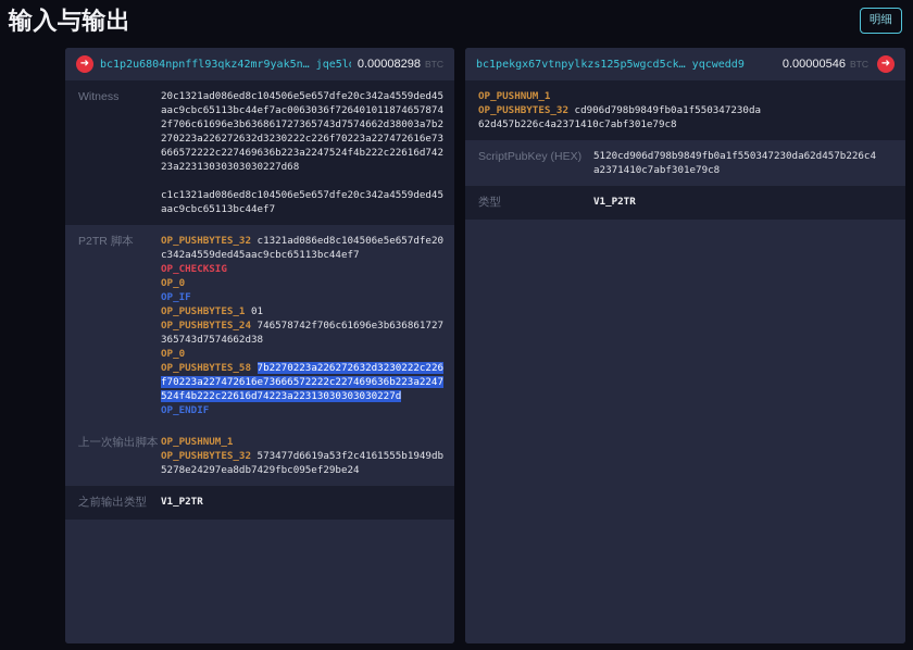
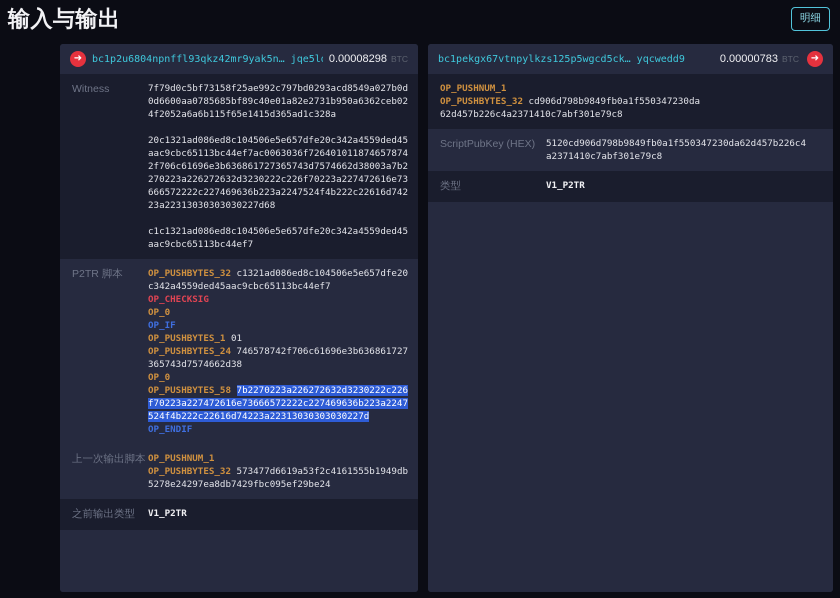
  输入与输出
  明细
  ➜
  bc1p2u6804npnffl93qkz42mr9yak5n… jqe5l
  0.00008298
  BTC
  Witness
+ 7f79d0c5bf73158f25ae992c797bd0293acd8549a027b0d0d6600aa0785685bf89c40e01a82e2731b950a6362ceb024f2052a6a6b115f65e1415d365ad1c328a
  20c1321ad086ed8c104506e5e657dfe20c342a4559ded45aac9cbc65113bc44ef7ac0063036f7264010118746578742f706c61696e3b636861727365743d7574662d38003a7b2270223a226272632d3230222c226f70223a227472616e73666572222c227469636b223a2247524f4b222c22616d74223a22313030303030227d68
  c1c1321ad086ed8c104506e5e657dfe20c342a4559ded45aac9cbc65113bc44ef7
  P2TR 脚本
  OP_PUSHBYTES_32 c1321ad086ed8c104506e5e657dfe20c342a4559ded45aac9cbc65113bc44ef7
  OP_CHECKSIG
  OP_0
  OP_IF
  OP_PUSHBYTES_1 01
  OP_PUSHBYTES_24 746578742f706c61696e3b636861727365743d7574662d38
  OP_0
  OP_PUSHBYTES_58 7b2270223a226272632d3230222c226f70223a227472616e73666572222c227469636b223a2247524f4b222c22616d74223a22313030303030227d
  OP_ENDIF
  上一次输出脚本
  OP_PUSHNUM_1
  OP_PUSHBYTES_32 573477d6619a53f2c4161555b1949db5278e24297ea8db7429fbc095ef29be24
  之前输出类型
  V1_P2TR
  bc1pekgx67vtnpylkzs125p5wgcd5ck… yqcwedd9
- 0.00000546
+ 0.00000783
  BTC
  ➜
  OP_PUSHNUM_1
  OP_PUSHBYTES_32 cd906d798b9849fb0a1f550347230da62d457b226c4a2371410c7abf301e79c8
  ScriptPubKey (HEX)
  5120cd906d798b9849fb0a1f550347230da62d457b226c4a2371410c7abf301e79c8
  类型
  V1_P2TR
